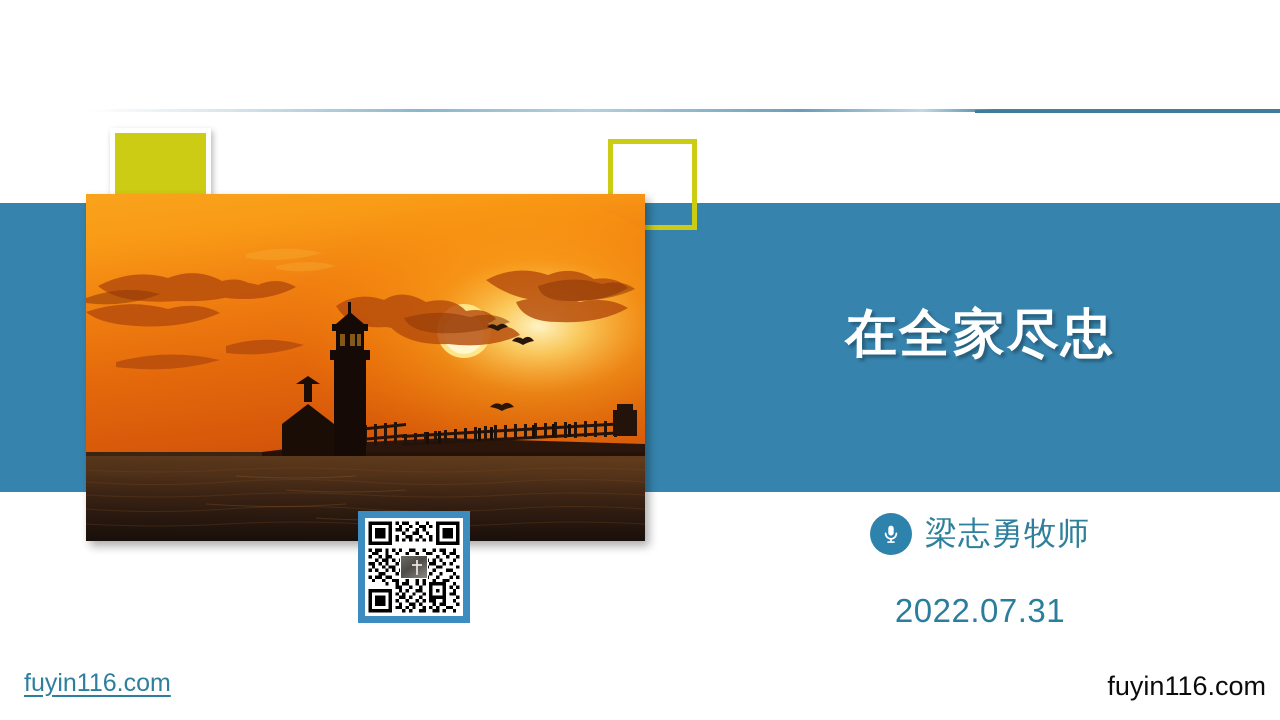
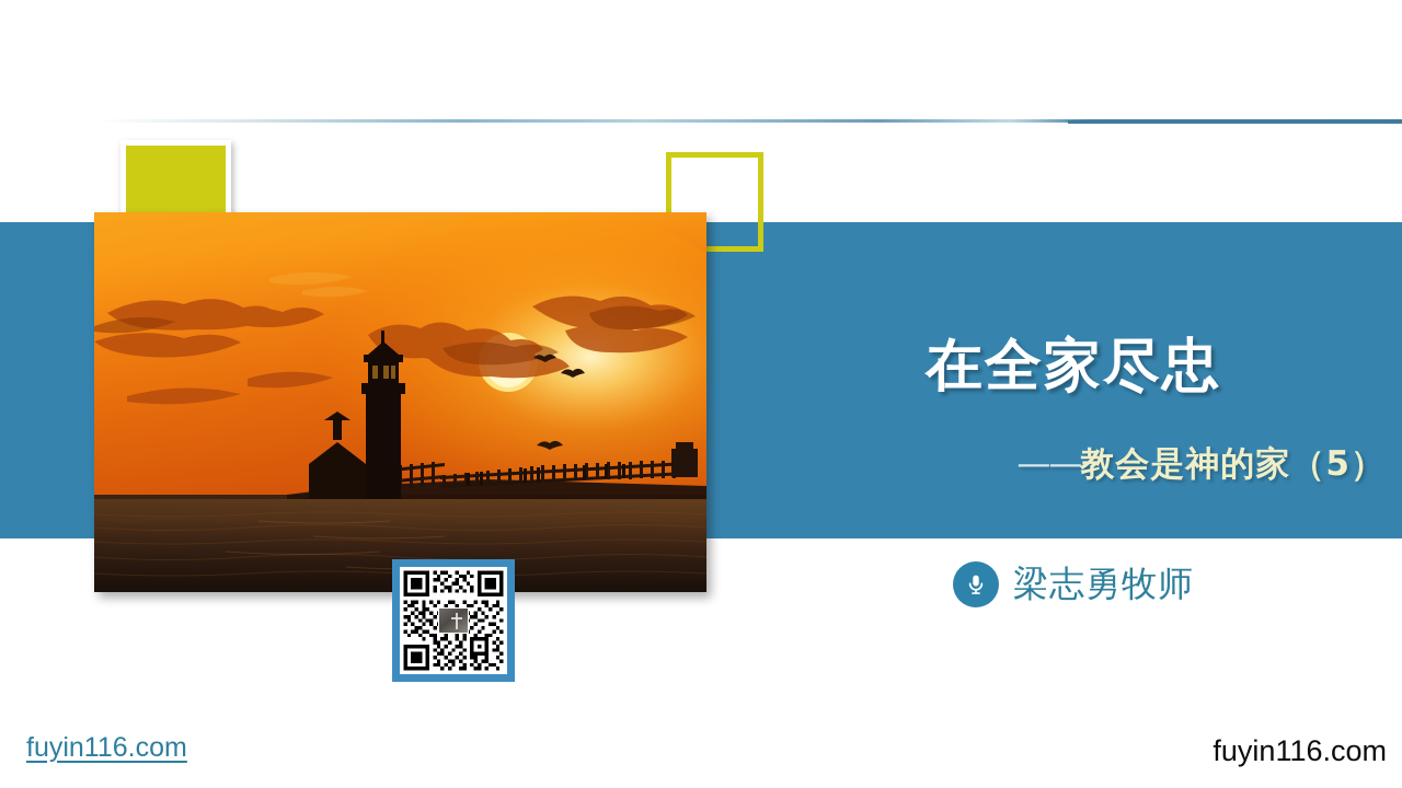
  在全家尽忠
+ ——教会是神的家（5）
  梁志勇牧师
- 2022.07.31
  fuyin116.com
  fuyin116.com
